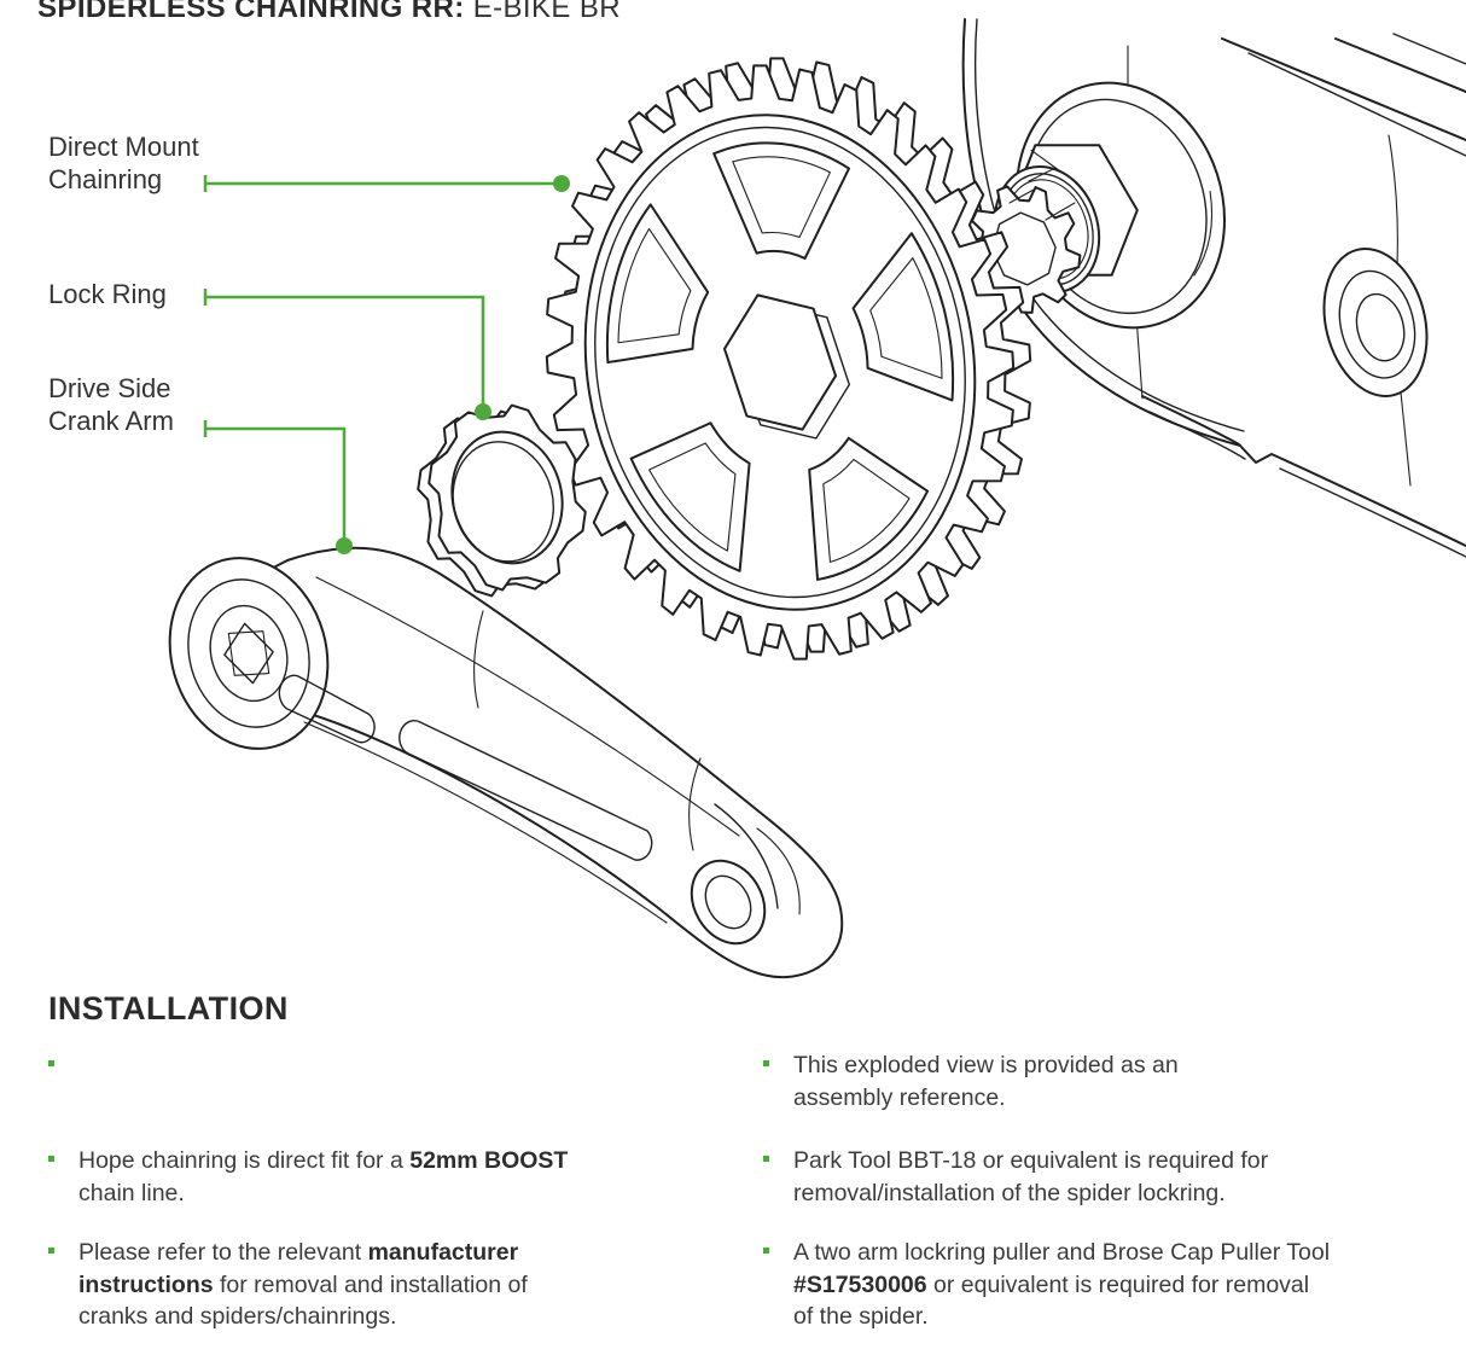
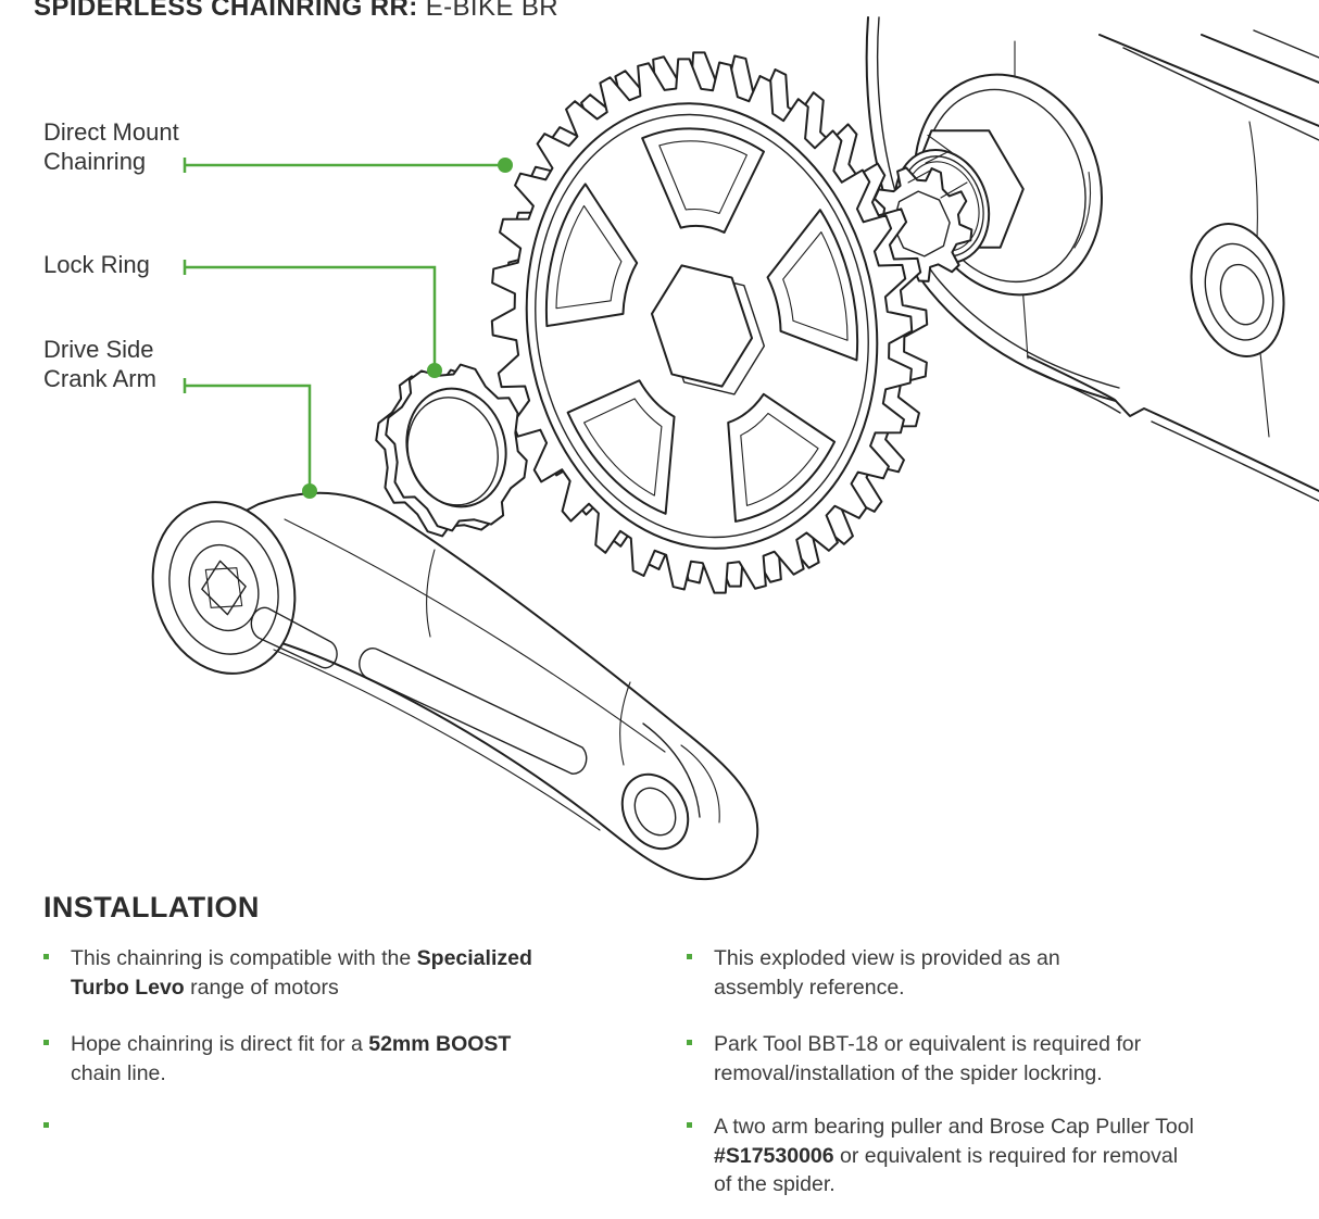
  SPIDERLESS CHAINRING RR: E-BIKE BR
  Direct Mount
  Chainring
  Lock Ring
  Drive Side
  Crank Arm
  INSTALLATION
+ This chainring is compatible with the Specialized
+ Turbo Levo range of motors
  Hope chainring is direct fit for a 52mm BOOST
  chain line.
- Please refer to the relevant manufacturer
- instructions for removal and installation of
- cranks and spiders/chainrings.
  This exploded view is provided as an
  assembly reference.
  Park Tool BBT-18 or equivalent is required for
  removal/installation of the spider lockring.
- A two arm lockring puller and Brose Cap Puller Tool
+ A two arm bearing puller and Brose Cap Puller Tool
  #S17530006 or equivalent is required for removal
  of the spider.
